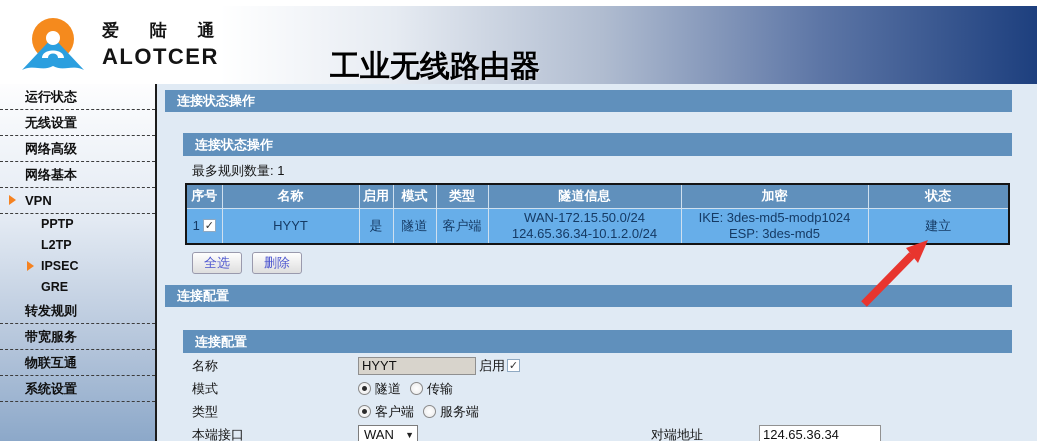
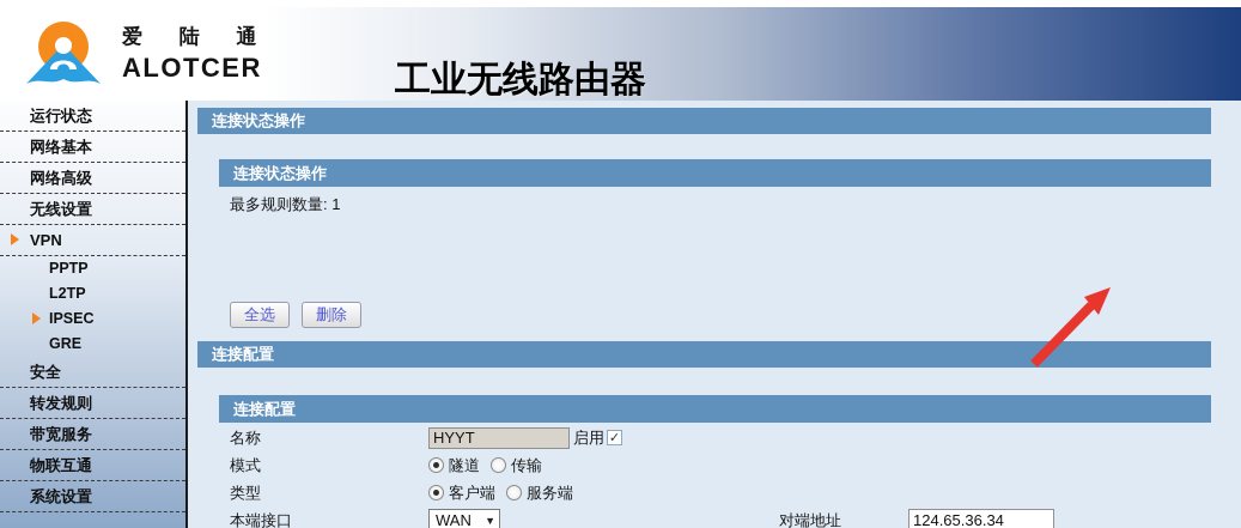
  爱 陆 通
  ALOTCER
  工业无线路由器
  运行状态
- 无线设置
+ 网络基本
  网络高级
- 网络基本
+ 无线设置
  VPN
  PPTP
  L2TP
  IPSEC
  GRE
+ 安全
  转发规则
  带宽服务
  物联互通
  系统设置
  连接状态操作
  连接状态操作
  最多规则数量: 1
- 序号	名称	启用	模式	类型	隧道信息	加密	状态
- 1 ✓	HYYT	是	隧道	客户端	WAN-172.15.50.0/24 124.65.36.34-10.1.2.0/24	IKE: 3des-md5-modp1024 ESP: 3des-md5	建立
  全选
  删除
  连接配置
  连接配置
  名称
  HYYT
  启用
  ✓
  模式
  隧道
  传输
  类型
  客户端
  服务端
  本端接口
  WAN
  ▼
  对端地址
  124.65.36.34
